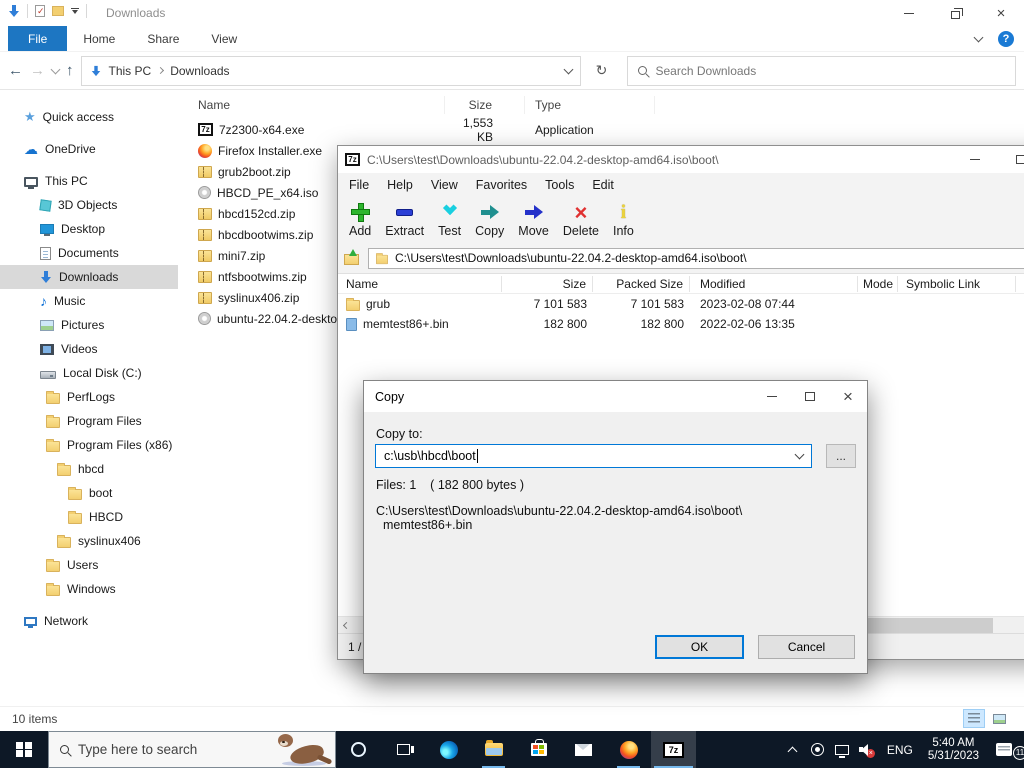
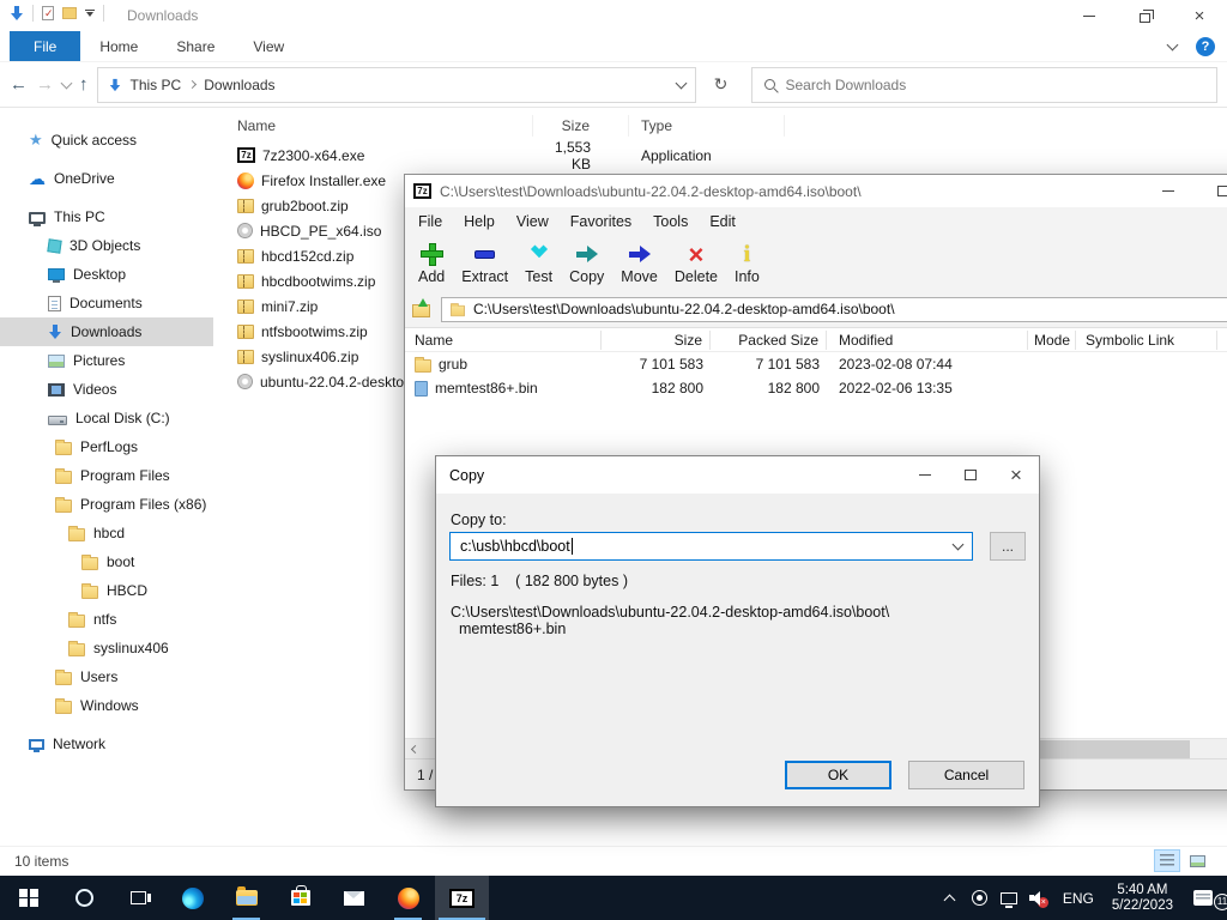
  Downloads
  ×
  File
  Home
  Share
  View
  ?
  ←
  →
  ↑
  This PC
  Downloads
  ↻
  Search Downloads
  ★
  Quick access
  ☁
  OneDrive
  This PC
  3D Objects
  Desktop
  Documents
  Downloads
- ♪
- Music
  Pictures
  Videos
  Local Disk (C:)
  PerfLogs
  Program Files
  Program Files (x86)
  hbcd
  boot
  HBCD
+ ntfs
  syslinux406
  Users
  Windows
  Network
  Name
  Size
  Type
  7z
  7z2300-x64.exe
  1,553 KB
  Application
  Firefox Installer.exe
  grub2boot.zip
  HBCD_PE_x64.iso
  hbcd152cd.zip
  hbcdbootwims.zip
  mini7.zip
  ntfsbootwims.zip
  syslinux406.zip
  ubuntu-22.04.2-deskto
  10 items
  7z
  C:\Users\test\Downloads\ubuntu-22.04.2-desktop-amd64.iso\boot\
  File
  Help
  View
  Favorites
  Tools
  Edit
  Add
  Extract
  Test
  Copy
  Move
  ×
  Delete
  i
  Info
  C:\Users\test\Downloads\ubuntu-22.04.2-desktop-amd64.iso\boot\
  Name
  Size
  Packed Size
  Modified
  Mode
  Symbolic Link
  grub
  7 101 583
  7 101 583
  2023-02-08 07:44
  memtest86+.bin
  182 800
  182 800
  2022-02-06 13:35
  Copy
  ×
  Copy to:
  c:\usb\hbcd\boot
  ...
  Files: 1 ( 182 800 bytes )
  C:\Users\test\Downloads\ubuntu-22.04.2-desktop-amd64.iso\boot\
  memtest86+.bin
  OK
  Cancel
- Type here to search
  7z
  ENG
  5:40 AM
- 5/31/2023
+ 5/22/2023
  11
